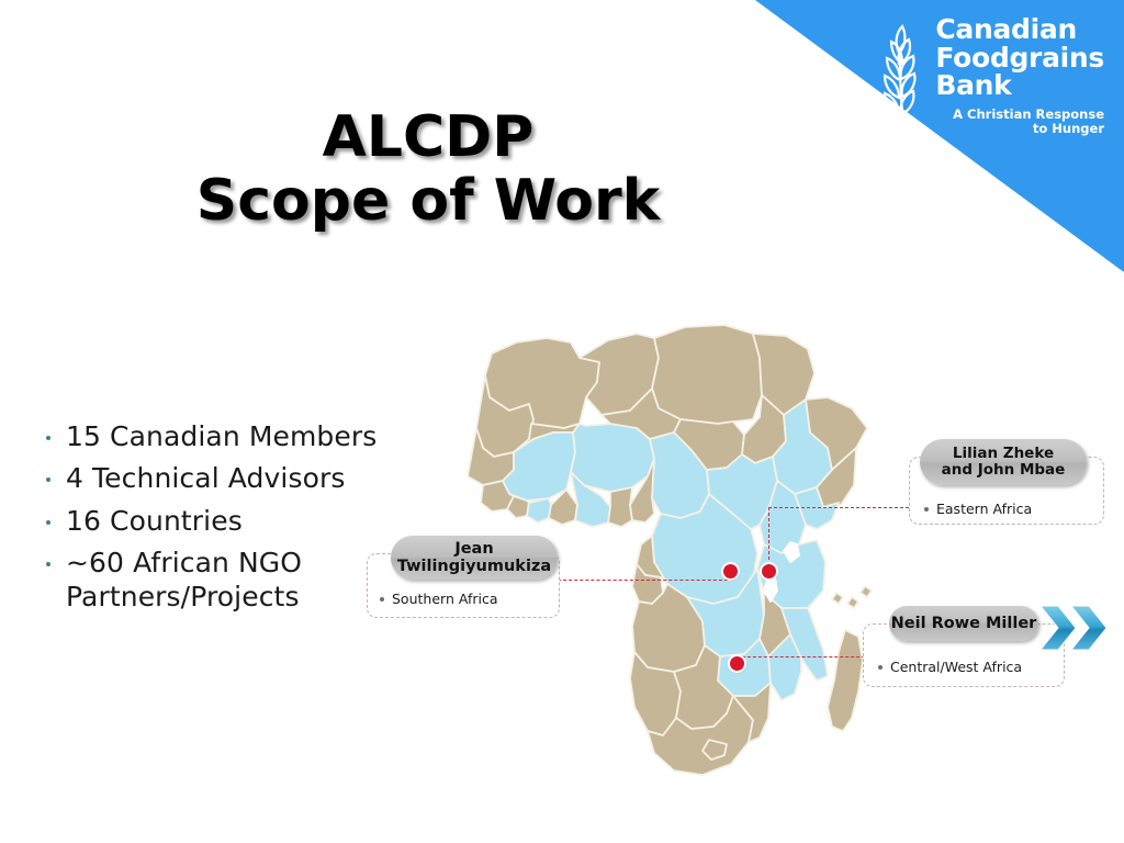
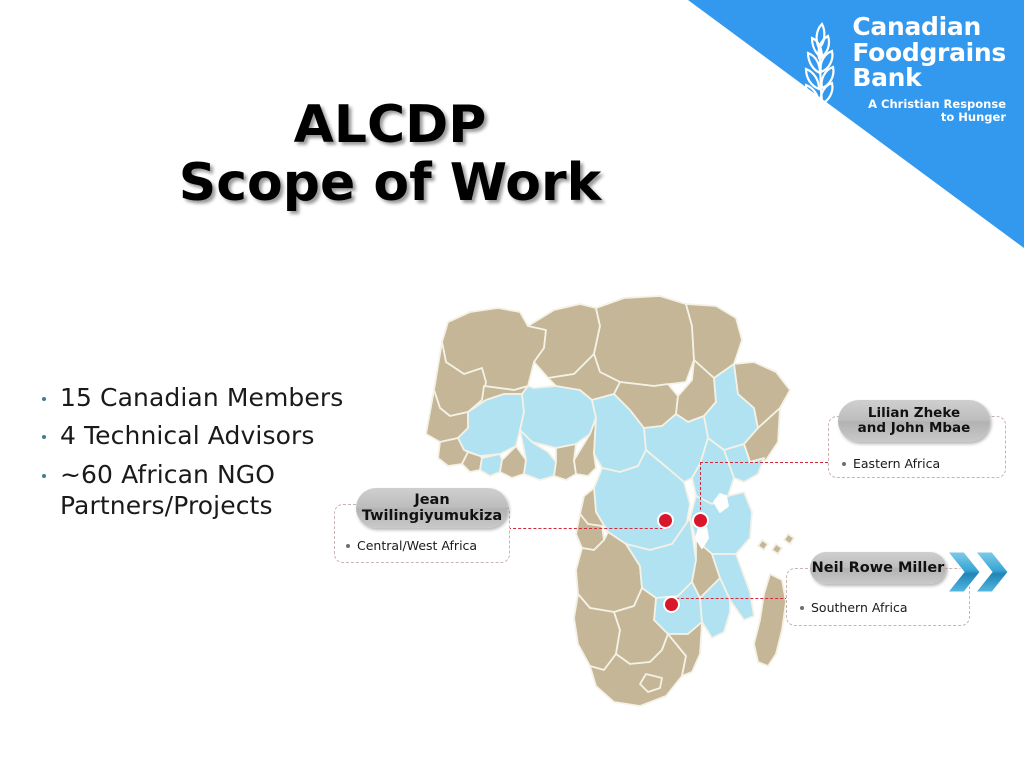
  Canadian
  Foodgrains
  Bank
  A Christian Response
  to Hunger
  ALCDP
  Scope of Work
  15 Canadian Members
  4 Technical Advisors
- 16 Countries
  ~60 African NGO Partners/Projects
  Jean
  Twilingiyumukiza
- Southern Africa
+ Central/West Africa
  Lilian Zheke
  and John Mbae
  Eastern Africa
  Neil Rowe Miller
- Central/West Africa
+ Southern Africa
